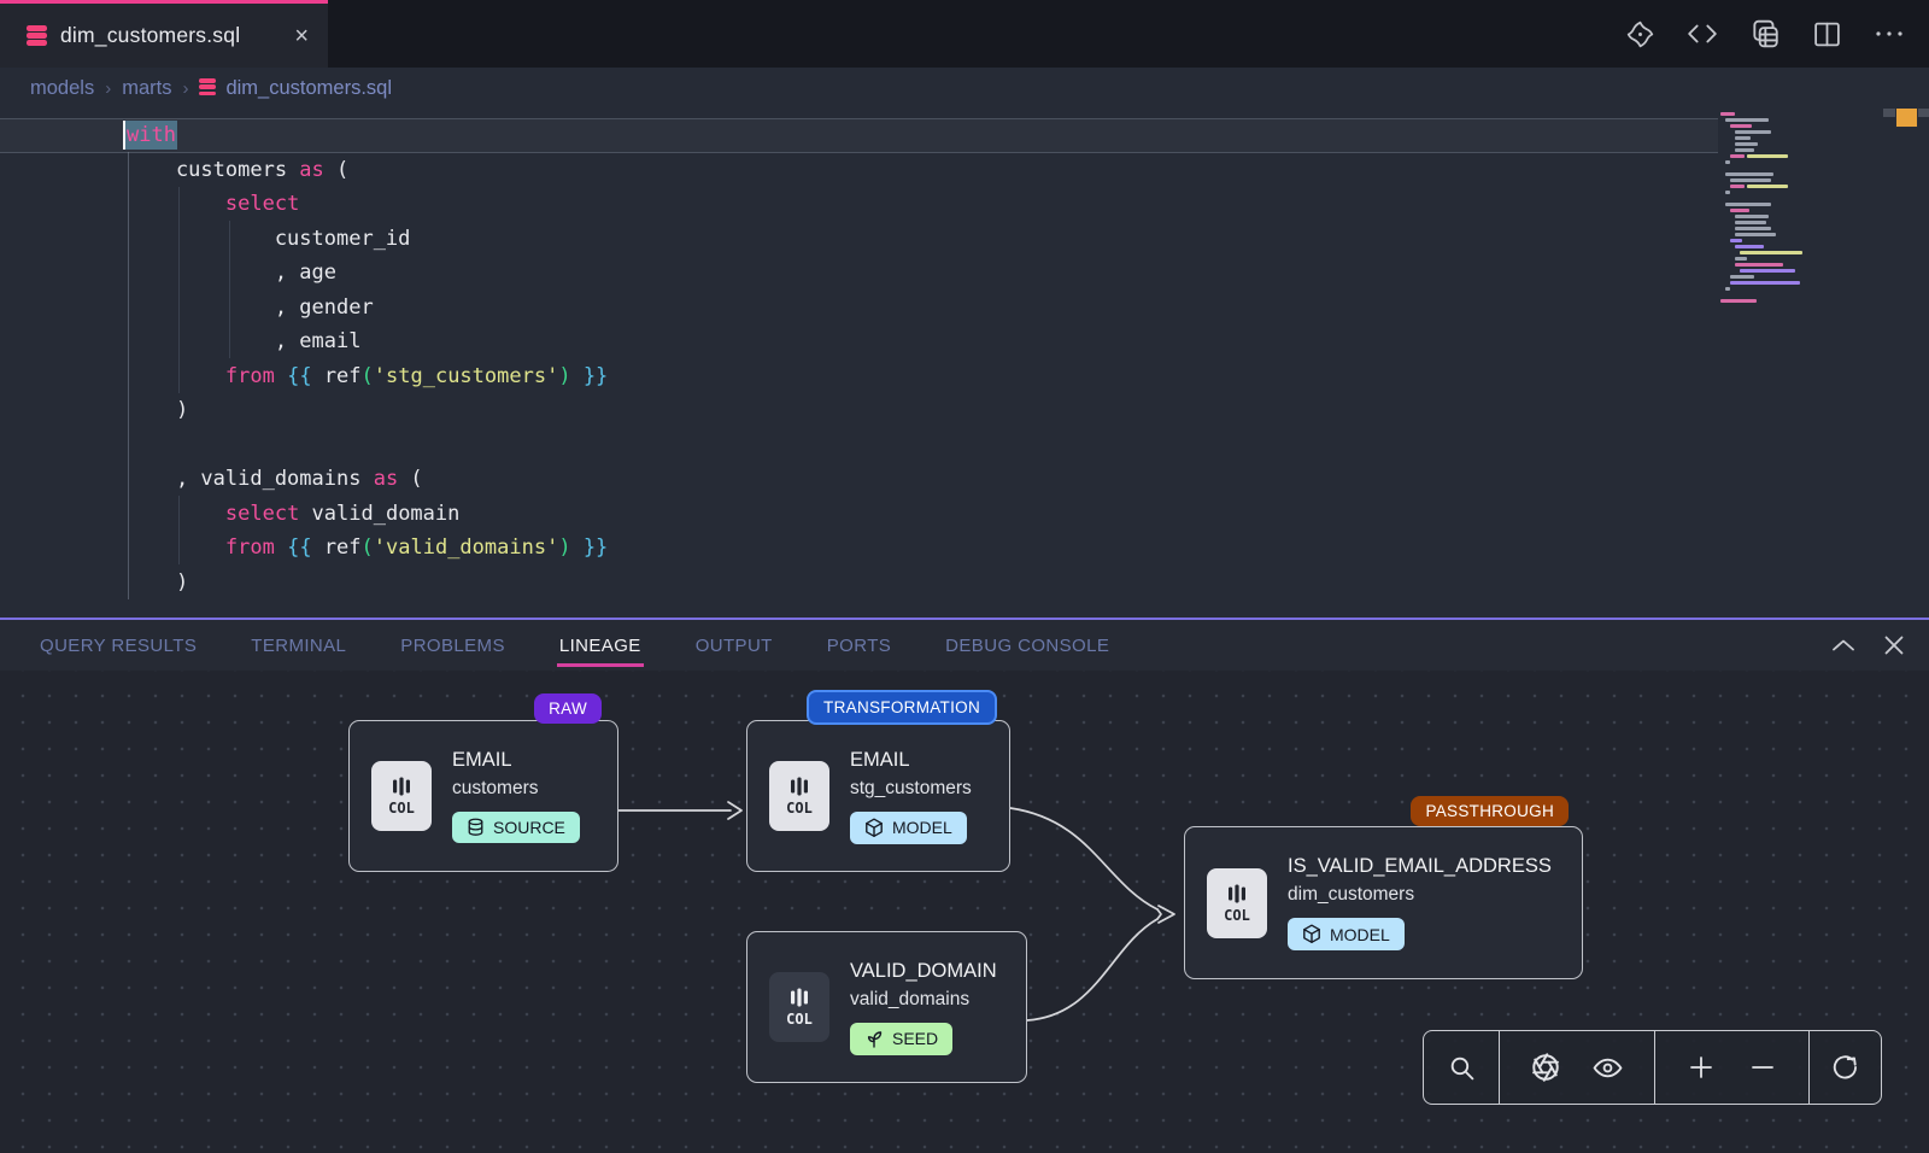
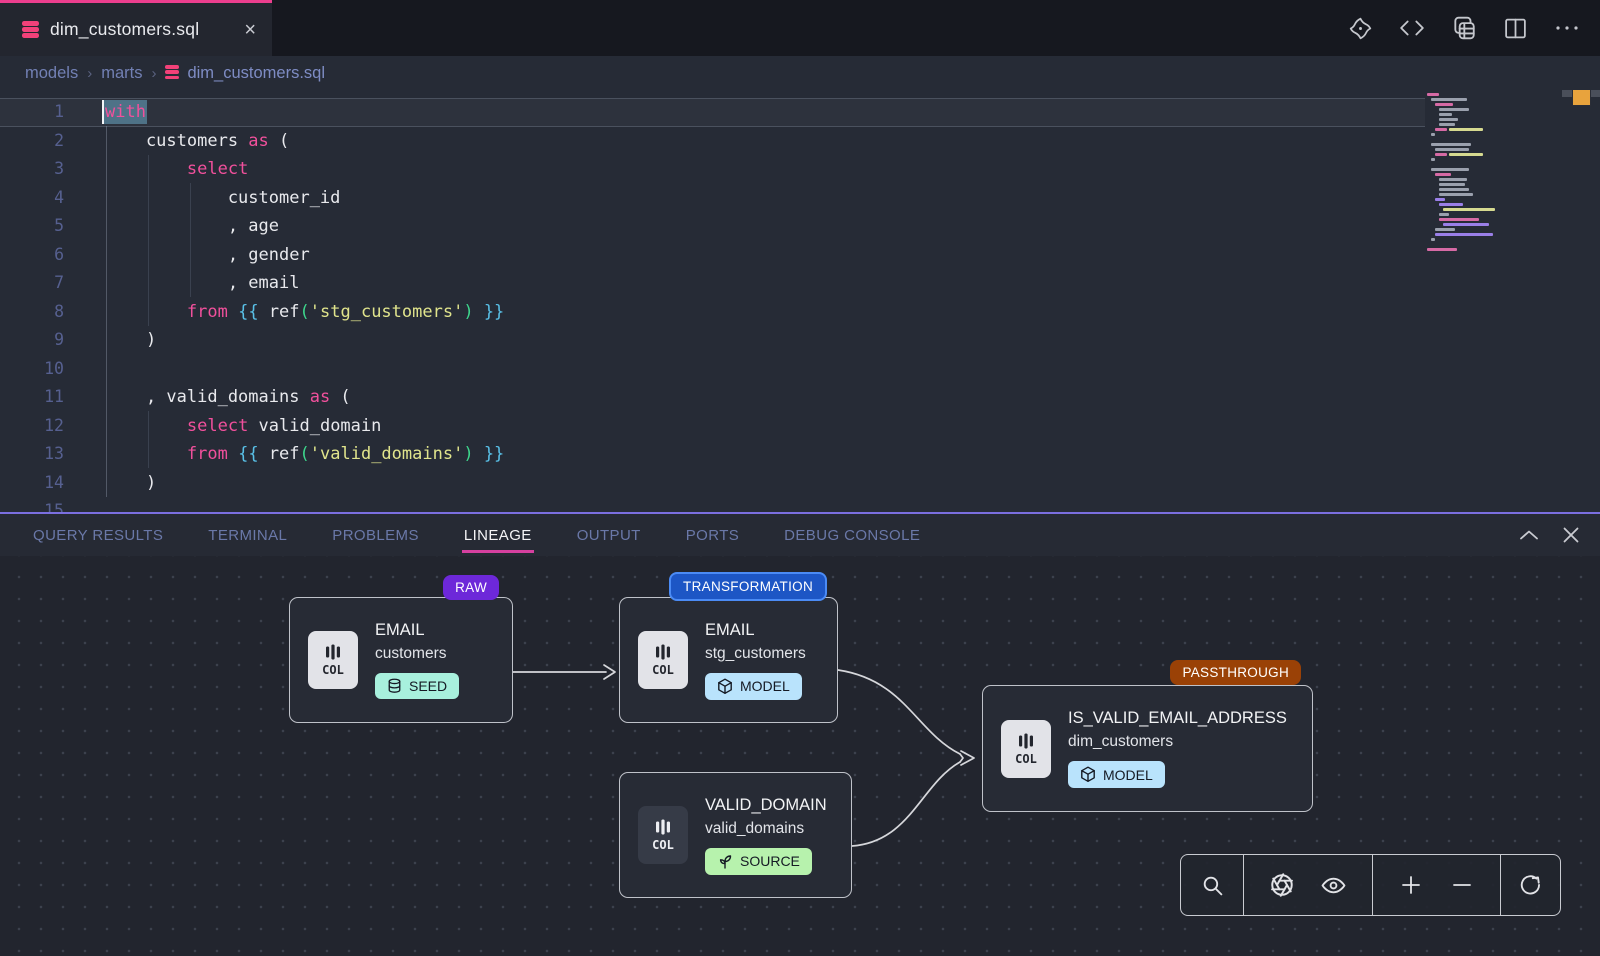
  dim_customers.sql
  ×
  models
  ›
  marts
  ›
  dim_customers.sql
+ 1
+ 2
+ 3
+ 4
+ 5
+ 6
+ 7
+ 8
+ 9
+ 10
+ 11
+ 12
+ 13
+ 14
+ 15
  with
  customers as (
  select
  customer_id
  , age
  , gender
  , email
  from {{ ref('stg_customers') }}
  )
  , valid_domains as (
  select valid_domain
  from {{ ref('valid_domains') }}
  )
  QUERY RESULTS
  TERMINAL
  PROBLEMS
  LINEAGE
  OUTPUT
  PORTS
  DEBUG CONSOLE
  RAW
  COL
  EMAIL
  customers
- SOURCE
+ SEED
  TRANSFORMATION
  COL
  EMAIL
  stg_customers
  MODEL
  COL
  VALID_DOMAIN
  valid_domains
- SEED
+ SOURCE
  PASSTHROUGH
  COL
  IS_VALID_EMAIL_ADDRESS
  dim_customers
  MODEL
